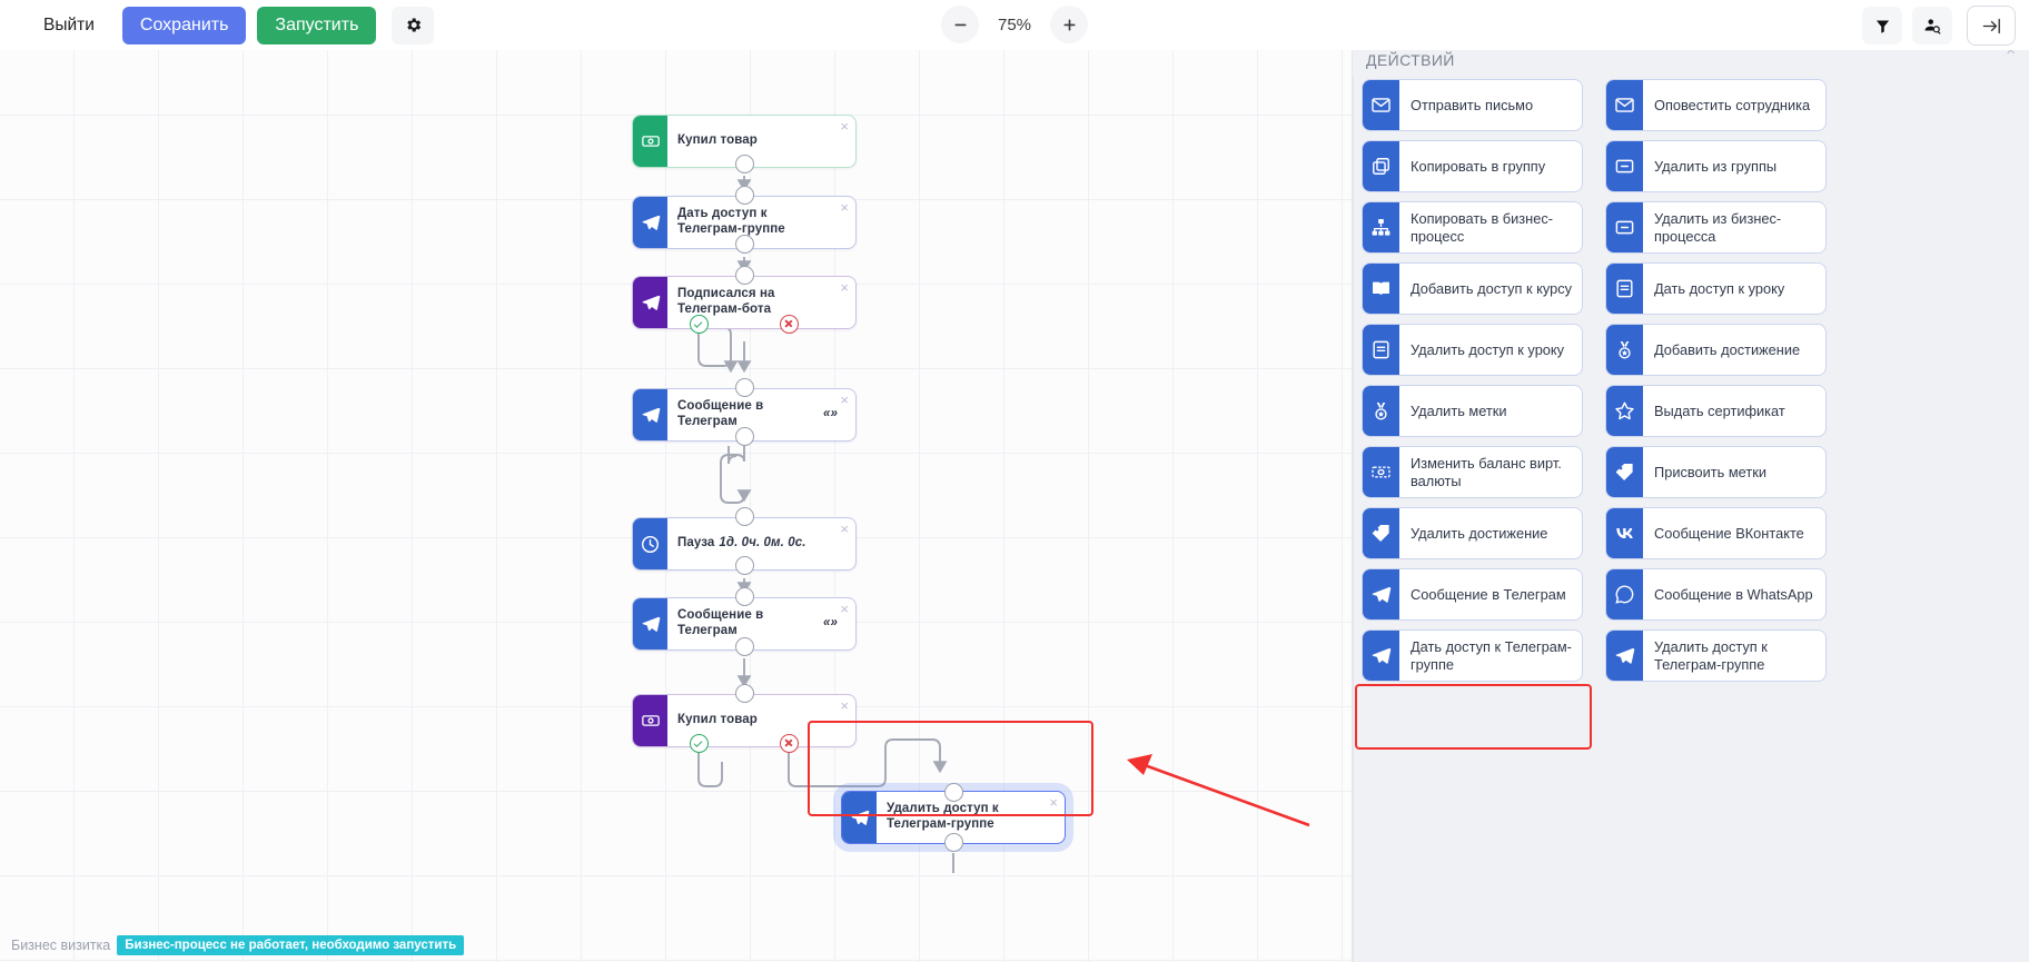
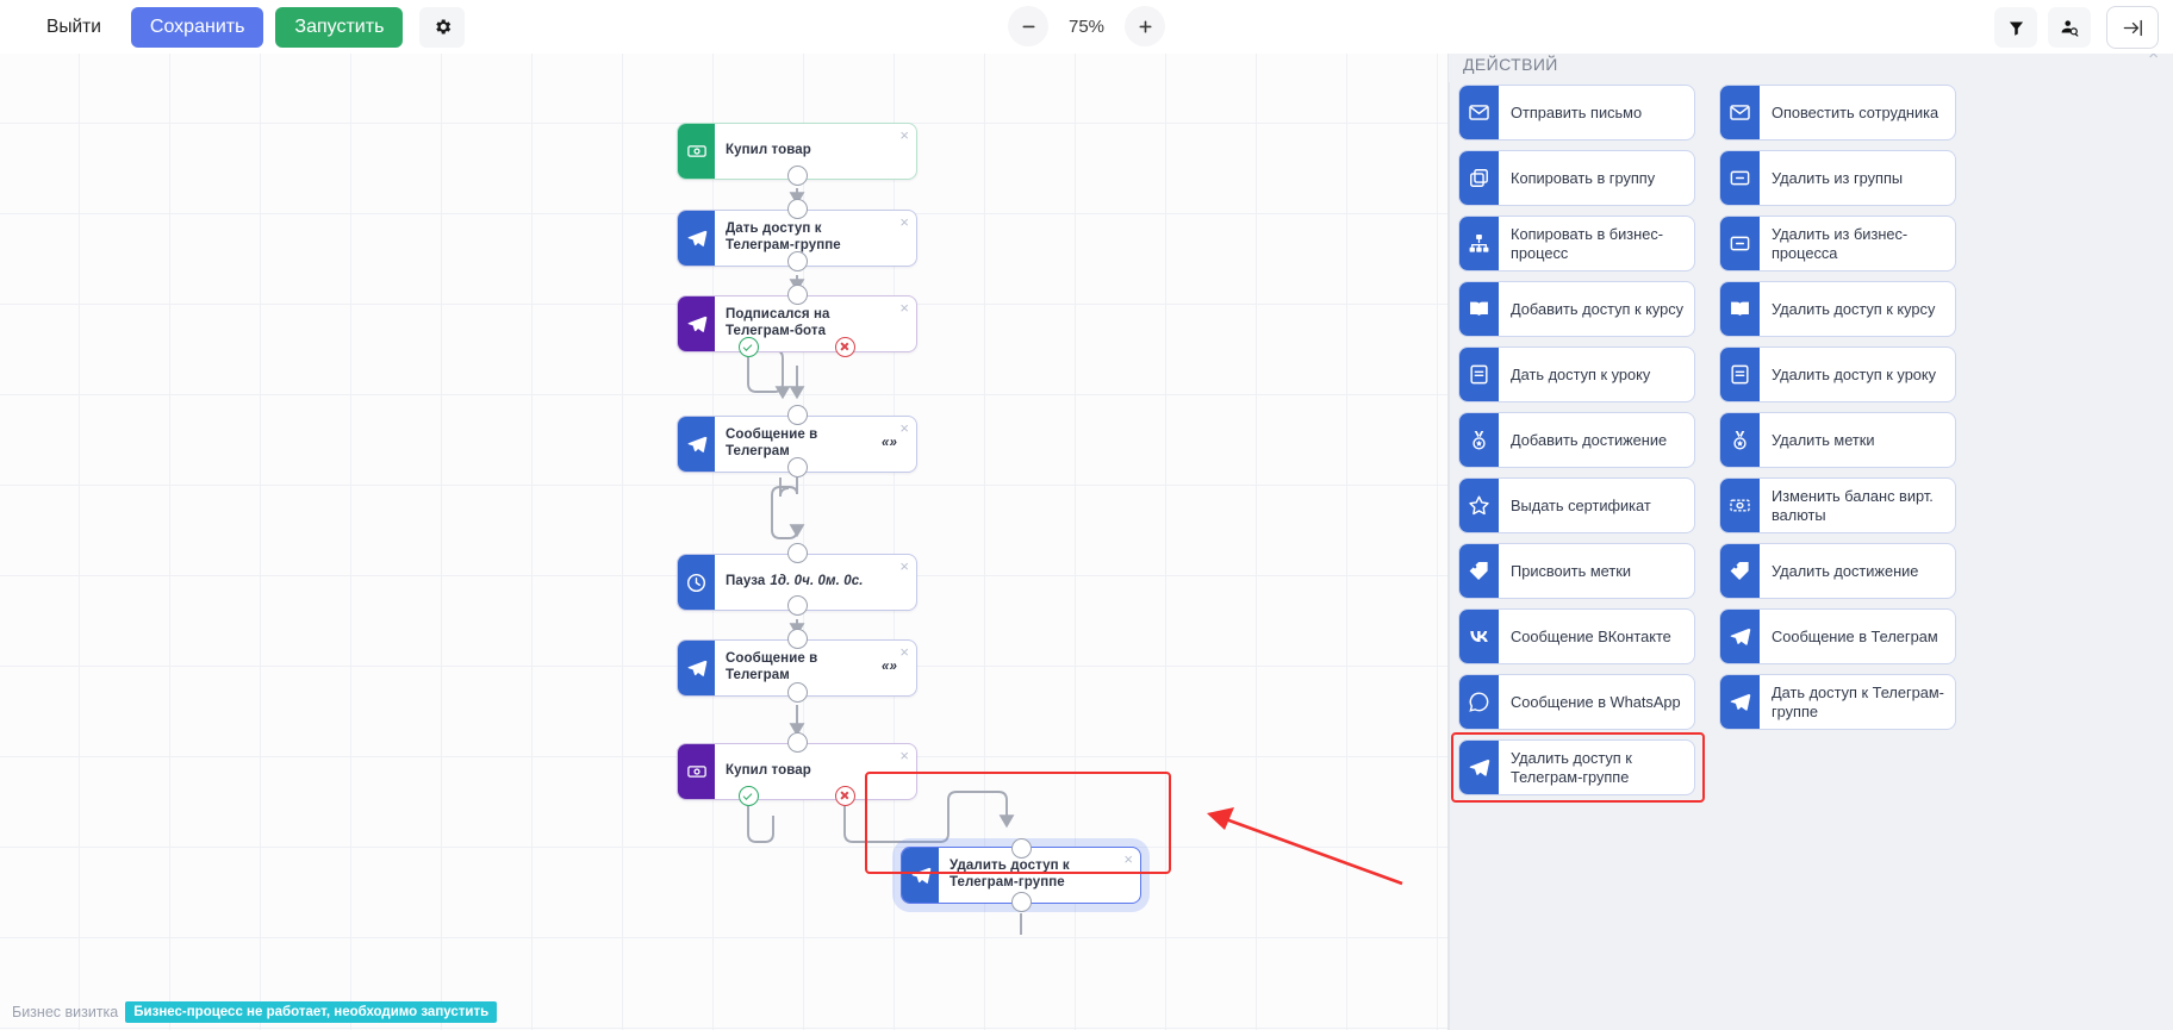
  Выйти
  Сохранить
  Запустить
  75%
  Купил товар
  ×
  Дать доступ к Телеграм-группе
  ×
  Подписался на Телеграм-бота
  ×
  Сообщение в Телеграм
  «»
  ×
  Пауза
  1д. 0ч. 0м. 0с.
  ×
  Сообщение в Телеграм
  «»
  ×
  Купил товар
  ×
  Удалить доступ к Телеграм-группе
  ×
  Бизнес визитка
  Бизнес-процесс не работает, необходимо запустить
  ДЕЙСТВИЙ
  ×
  Отправить письмо
  Оповестить сотрудника
  Копировать в группу
  Удалить из группы
  Копировать в бизнес-процесс
  Удалить из бизнес-процесса
  Добавить доступ к курсу
+ Удалить доступ к курсу
  Дать доступ к уроку
  Удалить доступ к уроку
  Добавить достижение
  Удалить метки
  Выдать сертификат
  Изменить баланс вирт. валюты
  Присвоить метки
  Удалить достижение
  Сообщение ВКонтакте
  Сообщение в Телеграм
  Сообщение в WhatsApp
  Дать доступ к Телеграм-группе
  Удалить доступ к Телеграм-группе
